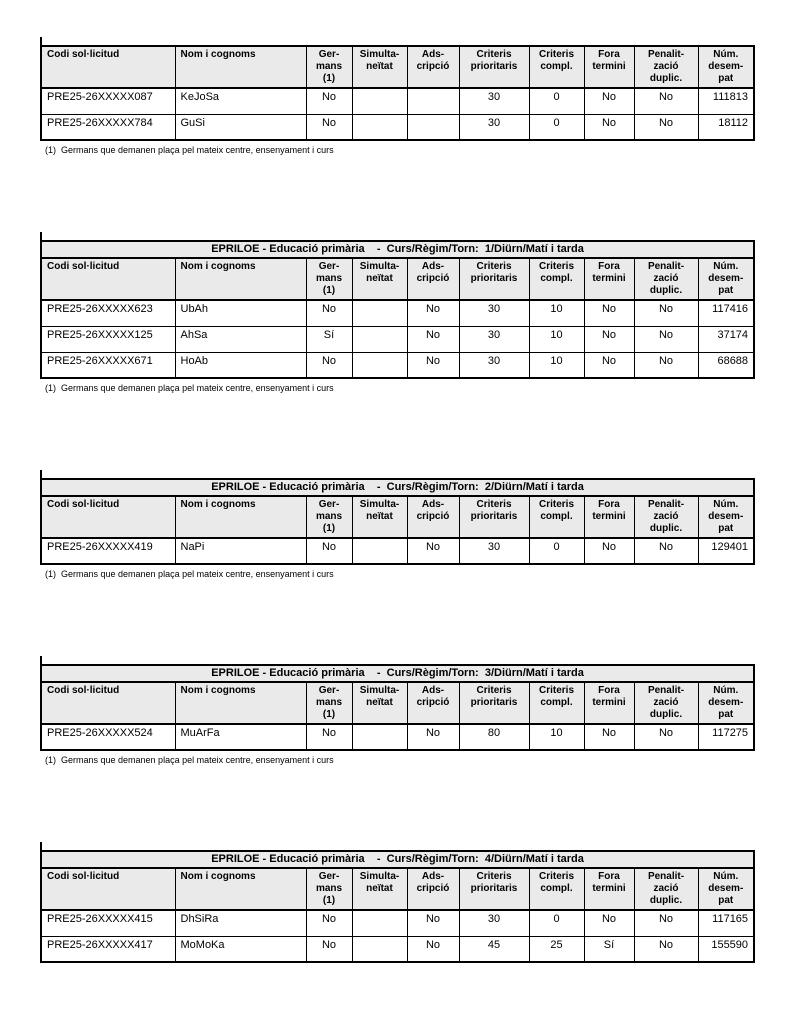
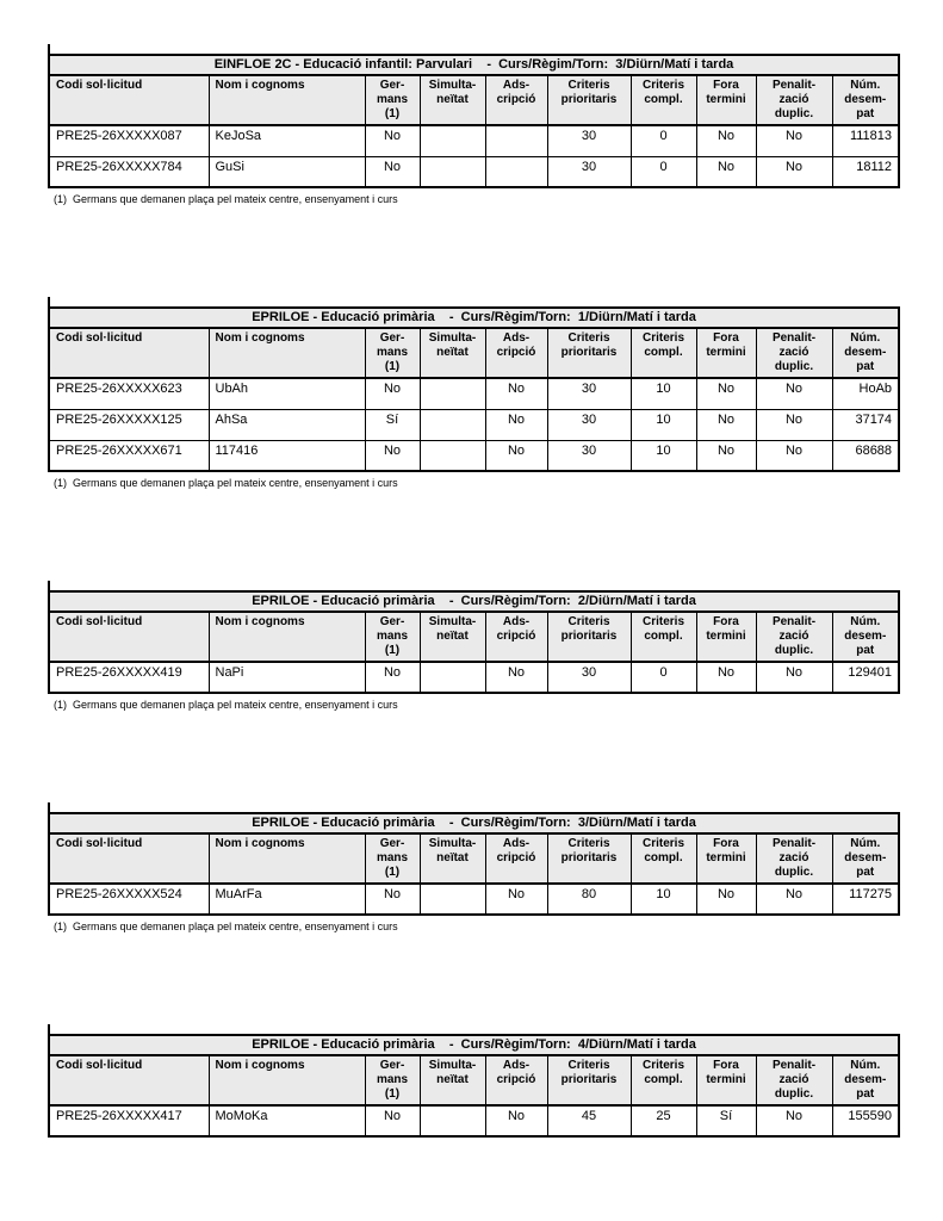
+ EINFLOE 2C - Educació infantil: Parvulari - Curs/Règim/Torn: 3/Diürn/Matí i tarda
  Codi sol·licitud	Nom i cognoms	Ger- mans (1)	Simulta- neïtat	Ads- cripció	Criteris prioritaris	Criteris compl.	Fora termini	Penalit- zació duplic.	Núm. desem- pat
  PRE25-26XXXXX087	KeJoSa	No			30	0	No	No	111813
  PRE25-26XXXXX784	GuSi	No			30	0	No	No	18112
  (1) Germans que demanen plaça pel mateix centre, ensenyament i curs
  EPRILOE - Educació primària - Curs/Règim/Torn: 1/Diürn/Matí i tarda
  Codi sol·licitud	Nom i cognoms	Ger- mans (1)	Simulta- neïtat	Ads- cripció	Criteris prioritaris	Criteris compl.	Fora termini	Penalit- zació duplic.	Núm. desem- pat
- PRE25-26XXXXX623	UbAh	No		No	30	10	No	No	117416
+ PRE25-26XXXXX623	UbAh	No		No	30	10	No	No	HoAb
  PRE25-26XXXXX125	AhSa	Sí		No	30	10	No	No	37174
- PRE25-26XXXXX671	HoAb	No		No	30	10	No	No	68688
+ PRE25-26XXXXX671	117416	No		No	30	10	No	No	68688
  (1) Germans que demanen plaça pel mateix centre, ensenyament i curs
  EPRILOE - Educació primària - Curs/Règim/Torn: 2/Diürn/Matí i tarda
  Codi sol·licitud	Nom i cognoms	Ger- mans (1)	Simulta- neïtat	Ads- cripció	Criteris prioritaris	Criteris compl.	Fora termini	Penalit- zació duplic.	Núm. desem- pat
  PRE25-26XXXXX419	NaPi	No		No	30	0	No	No	129401
  (1) Germans que demanen plaça pel mateix centre, ensenyament i curs
  EPRILOE - Educació primària - Curs/Règim/Torn: 3/Diürn/Matí i tarda
  Codi sol·licitud	Nom i cognoms	Ger- mans (1)	Simulta- neïtat	Ads- cripció	Criteris prioritaris	Criteris compl.	Fora termini	Penalit- zació duplic.	Núm. desem- pat
  PRE25-26XXXXX524	MuArFa	No		No	80	10	No	No	117275
  (1) Germans que demanen plaça pel mateix centre, ensenyament i curs
  EPRILOE - Educació primària - Curs/Règim/Torn: 4/Diürn/Matí i tarda
  Codi sol·licitud	Nom i cognoms	Ger- mans (1)	Simulta- neïtat	Ads- cripció	Criteris prioritaris	Criteris compl.	Fora termini	Penalit- zació duplic.	Núm. desem- pat
- PRE25-26XXXXX415	DhSiRa	No		No	30	0	No	No	117165
  PRE25-26XXXXX417	MoMoKa	No		No	45	25	Sí	No	155590
